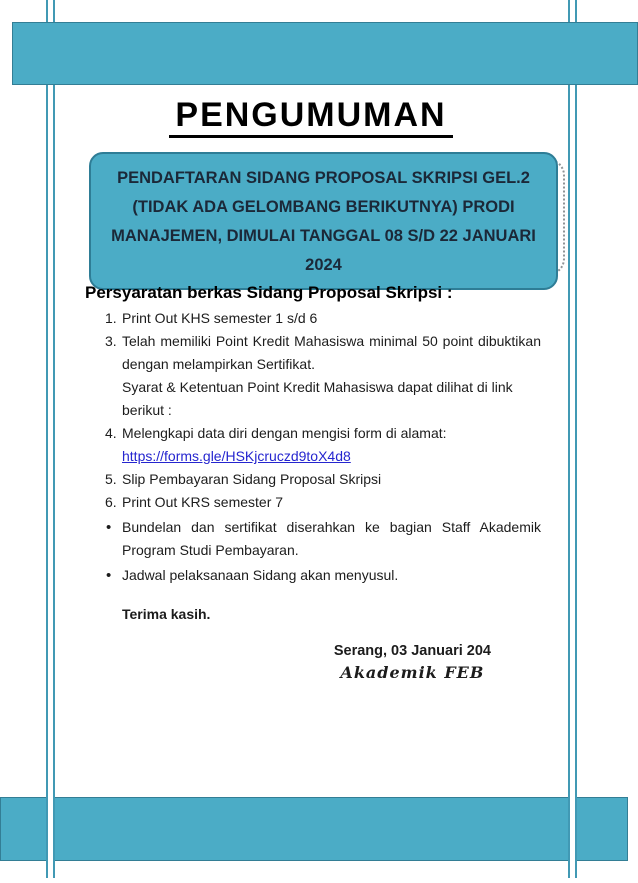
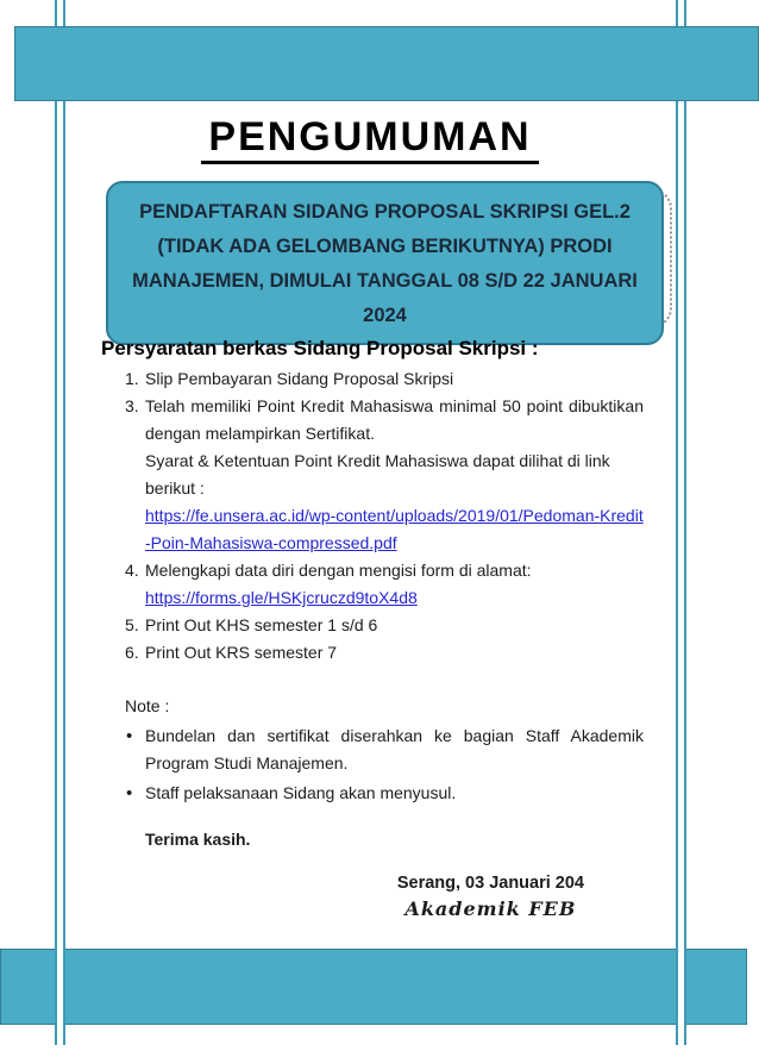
  PENGUMUMAN
  PENDAFTARAN SIDANG PROPOSAL SKRIPSI GEL.2
  (TIDAK ADA GELOMBANG BERIKUTNYA) PRODI
  MANAJEMEN, DIMULAI TANGGAL 08 S/D 22 JANUARI
  2024
  Persyaratan berkas Sidang Proposal Skripsi :
  1.
- Print Out KHS semester 1 s/d 6
+ Slip Pembayaran Sidang Proposal Skripsi
  3.
  Telah memiliki Point Kredit Mahasiswa minimal 50 point dibuktikan dengan melampirkan Sertifikat.
  Syarat & Ketentuan Point Kredit Mahasiswa dapat dilihat di link berikut :
+ https://fe.unsera.ac.id/wp-content/uploads/2019/01/Pedoman-Kredit-Poin-Mahasiswa-compressed.pdf
  4.
  Melengkapi data diri dengan mengisi form di alamat:
  https://forms.gle/HSKjcruczd9toX4d8
  5.
- Slip Pembayaran Sidang Proposal Skripsi
+ Print Out KHS semester 1 s/d 6
  6.
  Print Out KRS semester 7
+ Note :
- Bundelan dan sertifikat diserahkan ke bagian Staff Akademik Program Studi Pembayaran.
+ Bundelan dan sertifikat diserahkan ke bagian Staff Akademik Program Studi Manajemen.
- Jadwal pelaksanaan Sidang akan menyusul.
+ Staff pelaksanaan Sidang akan menyusul.
  Terima kasih.
  Serang, 03 Januari 204
  Akademik FEB
